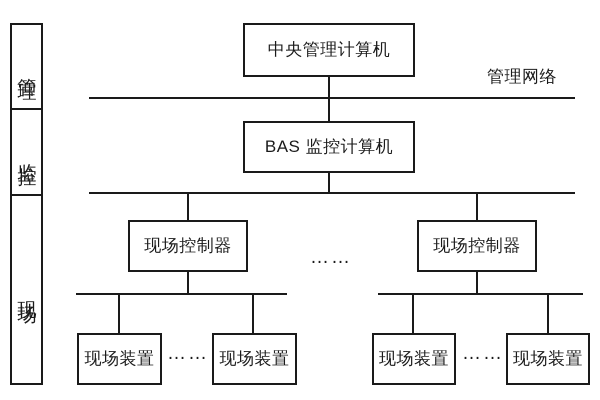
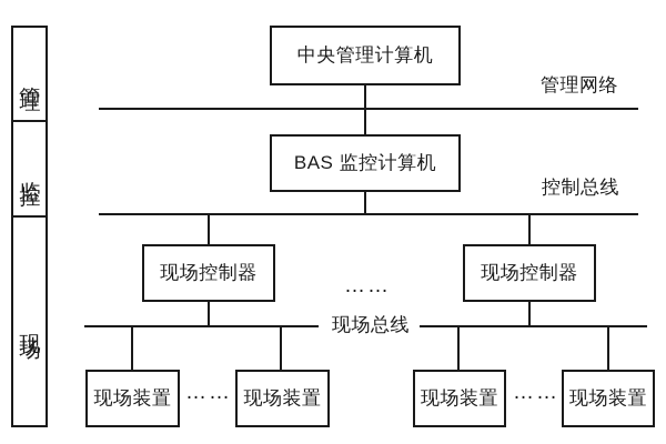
  中央管理计算机
  BAS 监控计算机
  现场控制器
  现场控制器
  现场装置
  现场装置
  现场装置
  现场装置
  管理网络
+ 控制总线
+ 现场总线
  ……
  ……
  ……
